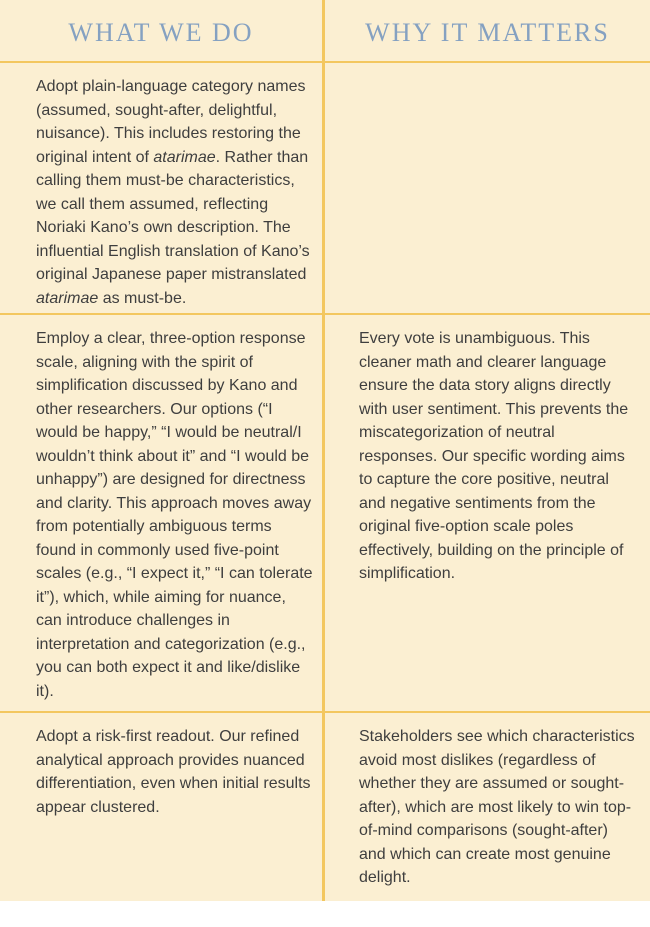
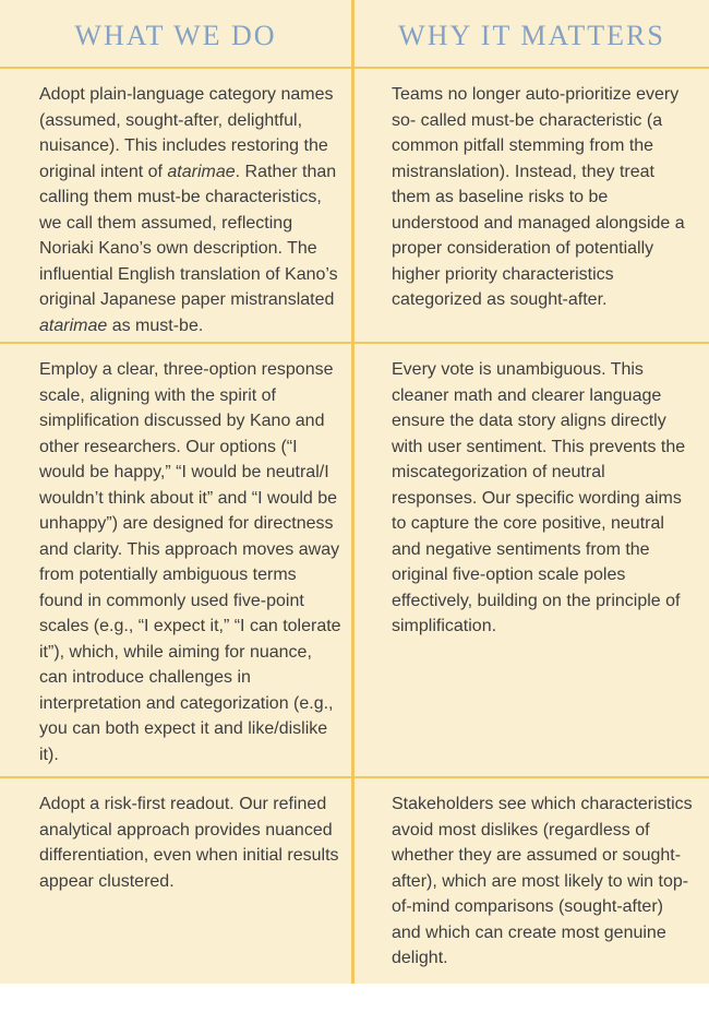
  WHAT WE DO
  WHY IT MATTERS
  Adopt plain-language category names (assumed, sought-after, delightful, nuisance). This includes restoring the original intent of atarimae. Rather than calling them must-be characteristics, we call them assumed, reflecting Noriaki Kano’s own description. The influential English translation of Kano’s original Japanese paper mistranslated atarimae as must-be.
+ Teams no longer auto-prioritize every so- called must-be characteristic (a common pitfall stemming from the mistranslation). Instead, they treat them as baseline risks to be understood and managed alongside a proper consideration of potentially higher priority characteristics categorized as sought-after.
  Employ a clear, three-option response scale, aligning with the spirit of simplification discussed by Kano and other researchers. Our options (“I would be happy,” “I would be neutral/I wouldn’t think about it” and “I would be unhappy”) are designed for directness and clarity. This approach moves away from potentially ambiguous terms found in commonly used five-point scales (e.g., “I expect it,” “I can tolerate it”), which, while aiming for nuance, can introduce challenges in interpretation and categorization (e.g., you can both expect it and like/dislike it).
  Every vote is unambiguous. This cleaner math and clearer language ensure the data story aligns directly with user sentiment. This prevents the miscategorization of neutral responses. Our specific wording aims to capture the core positive, neutral and negative sentiments from the original five-option scale poles effectively, building on the principle of simplification.
  Adopt a risk-first readout. Our refined analytical approach provides nuanced differentiation, even when initial results appear clustered.
  Stakeholders see which characteristics avoid most dislikes (regardless of whether they are assumed or sought-after), which are most likely to win top-of-mind comparisons (sought-after) and which can create most genuine delight.
